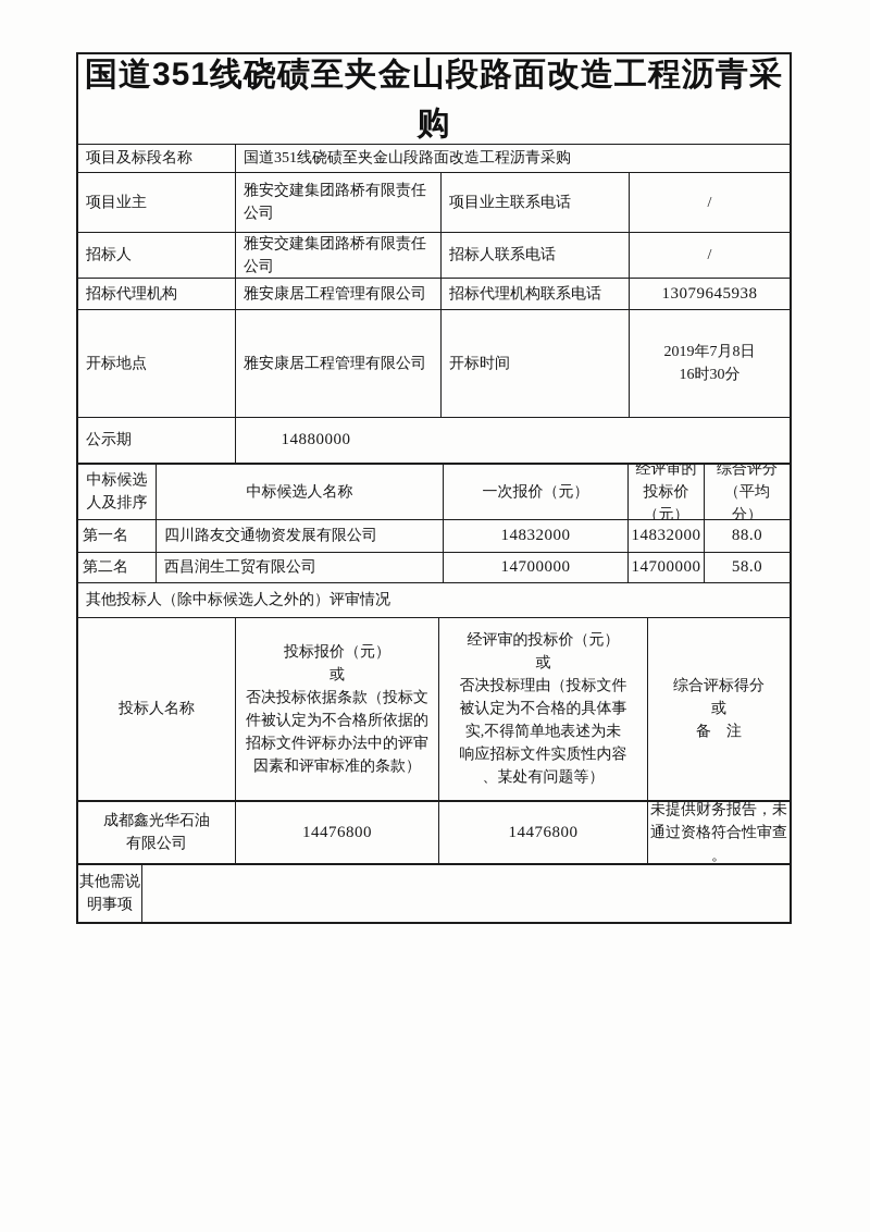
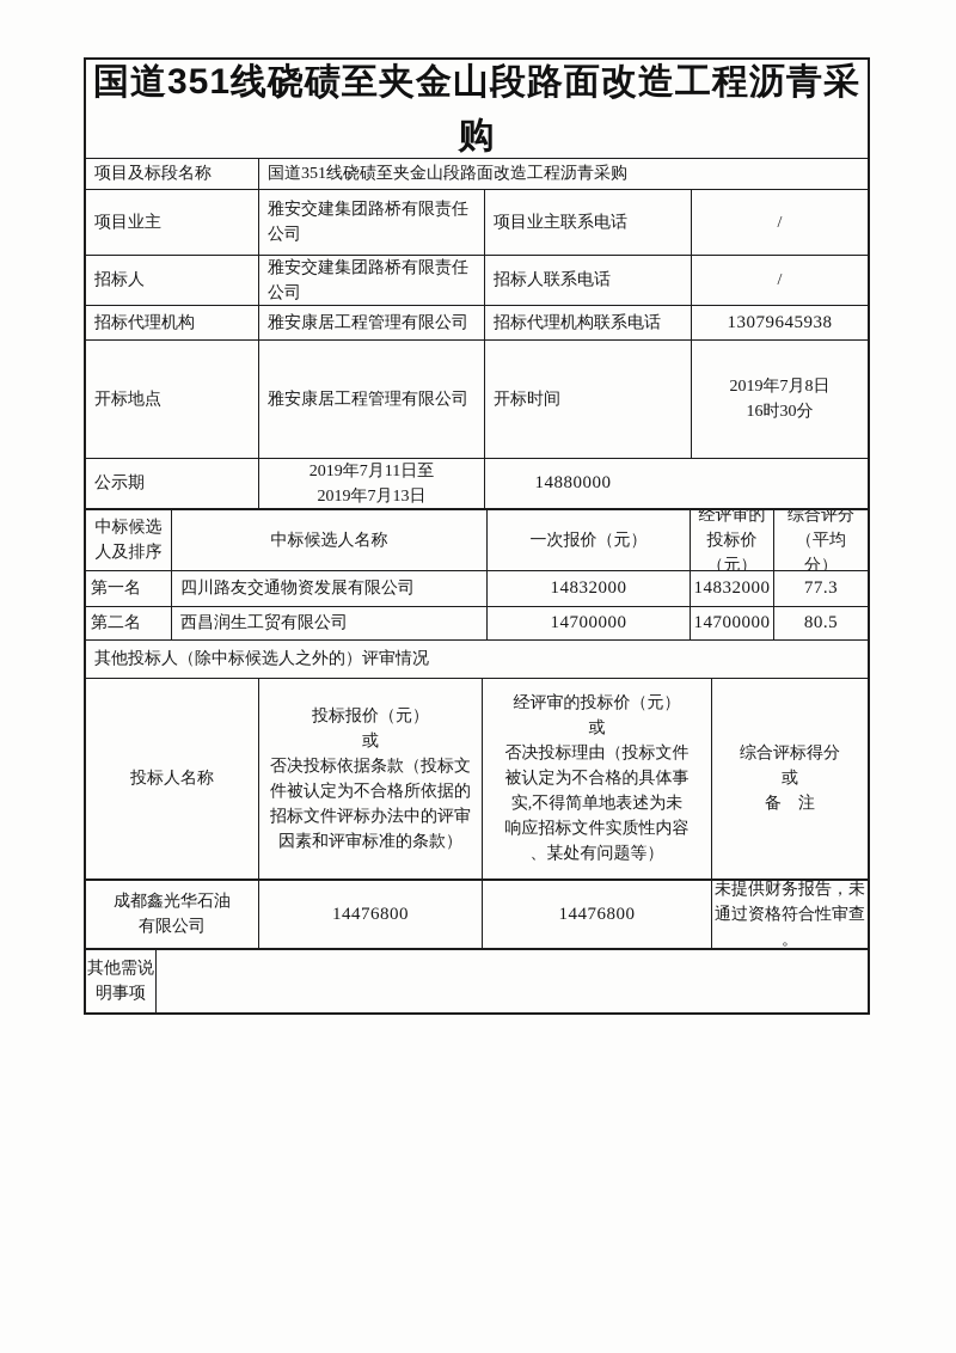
  国道351线硗碛至夹金山段路面改造工程沥青采购
  项目及标段名称
  国道351线硗碛至夹金山段路面改造工程沥青采购
  项目业主
  雅安交建集团路桥有限责任
  公司
  项目业主联系电话
  /
  招标人
  雅安交建集团路桥有限责任
  公司
  招标人联系电话
  /
  招标代理机构
  雅安康居工程管理有限公司
  招标代理机构联系电话
  13079645938
  开标地点
  雅安康居工程管理有限公司
  开标时间
  2019年7月8日
  16时30分
  公示期
+ 2019年7月11日至
+ 2019年7月13日
  14880000
  中标候选
  人及排序
  中标候选人名称
  一次报价（元）
  经评审的
  投标价
  （元）
  综合评分
  （平均
  分）
  第一名
  四川路友交通物资发展有限公司
  14832000
  14832000
- 88.0
+ 77.3
  第二名
  西昌润生工贸有限公司
  14700000
  14700000
- 58.0
+ 80.5
  其他投标人（除中标候选人之外的）评审情况
  投标人名称
  投标报价（元）
  或
  否决投标依据条款（投标文
  件被认定为不合格所依据的
  招标文件评标办法中的评审
  因素和评审标准的条款）
  经评审的投标价（元）
  或
  否决投标理由（投标文件
  被认定为不合格的具体事
  实,不得简单地表述为未
  响应招标文件实质性内容
  、某处有问题等）
  综合评标得分
  或
  备 注
  成都鑫光华石油
  有限公司
  14476800
  14476800
  未提供财务报告，未
  通过资格符合性审查
  。
  其他需说
  明事项
